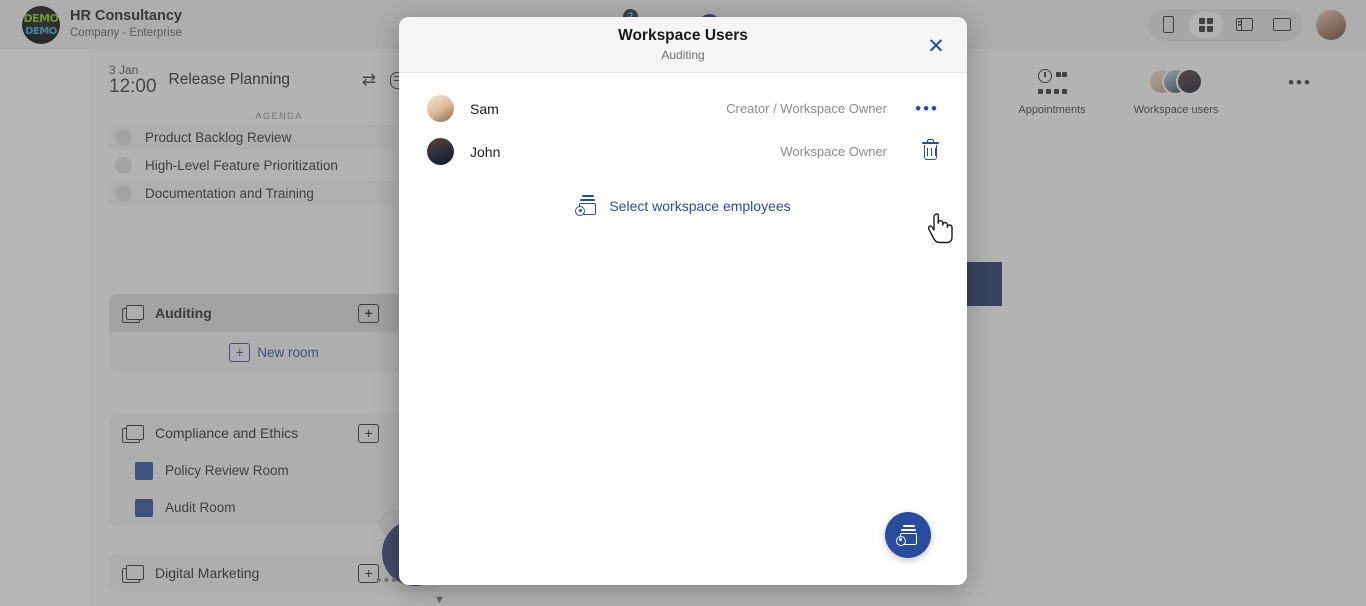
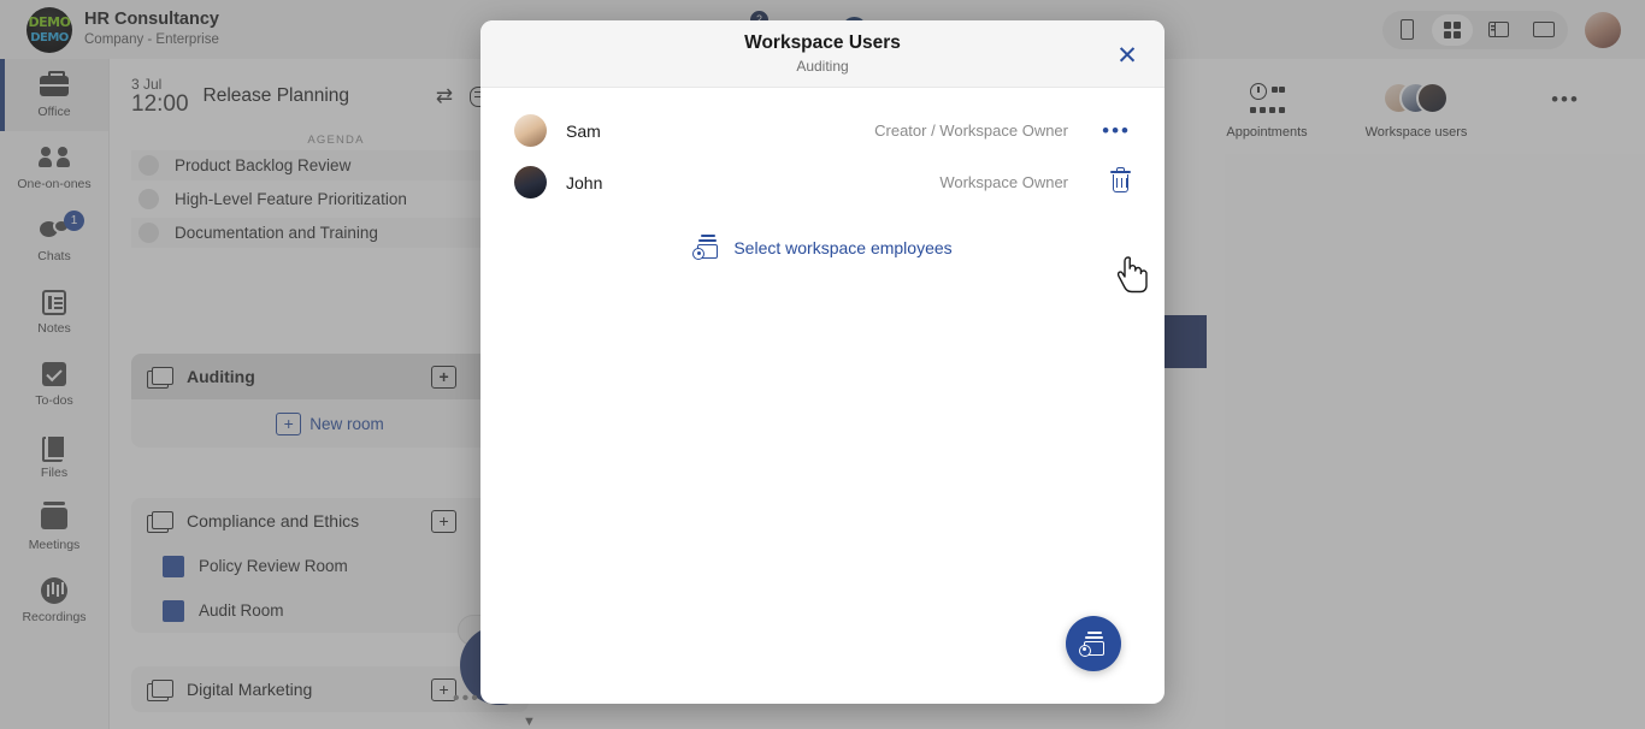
  DEMO
  DEMO
  HR Consultancy
  Company - Enterprise
  2
+ Office
+ One-on-ones
+ 1
+ Chats
+ Notes
+ To-dos
+ Files
+ Meetings
+ Recordings
- 3 Jan
+ 3 Jul
  12:00
  Release Planning
  ⇄
  AGENDA
  Product Backlog Review
  High-Level Feature Prioritization
  Documentation and Training
  Auditing
  +
  +
  New room
  Compliance and Ethics
  +
  Policy Review Room
  Audit Room
  Digital Marketing
  +
  •••
  ▼
  Appointments
  Workspace users
  •••
  Workspace Users
  Auditing
  ✕
  Sam
  Creator / Workspace Owner
  •••
  John
  Workspace Owner
  Select workspace employees
